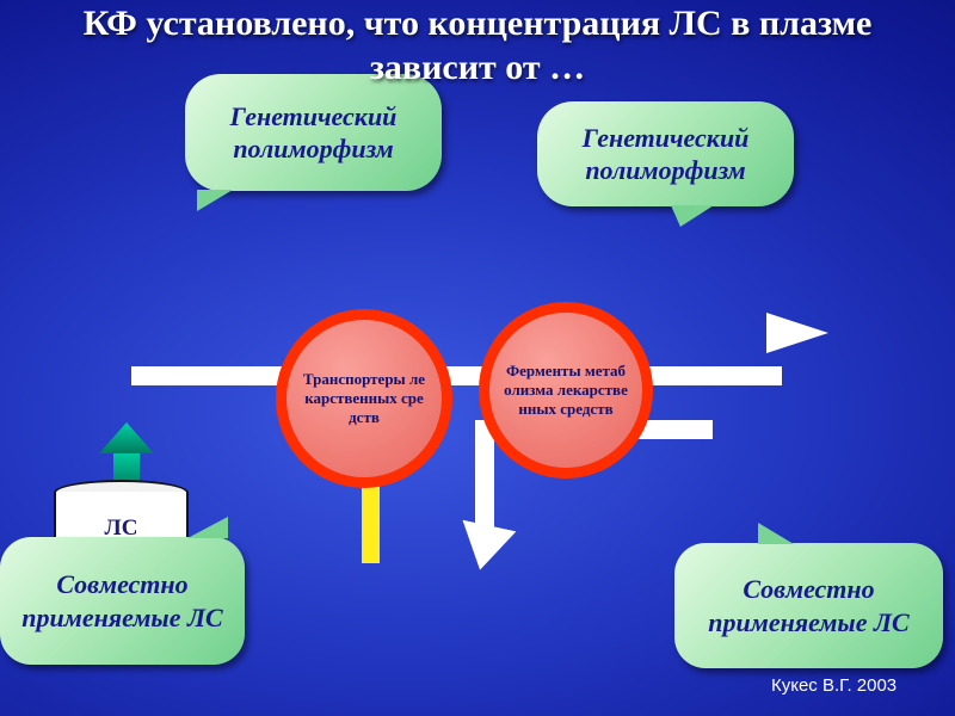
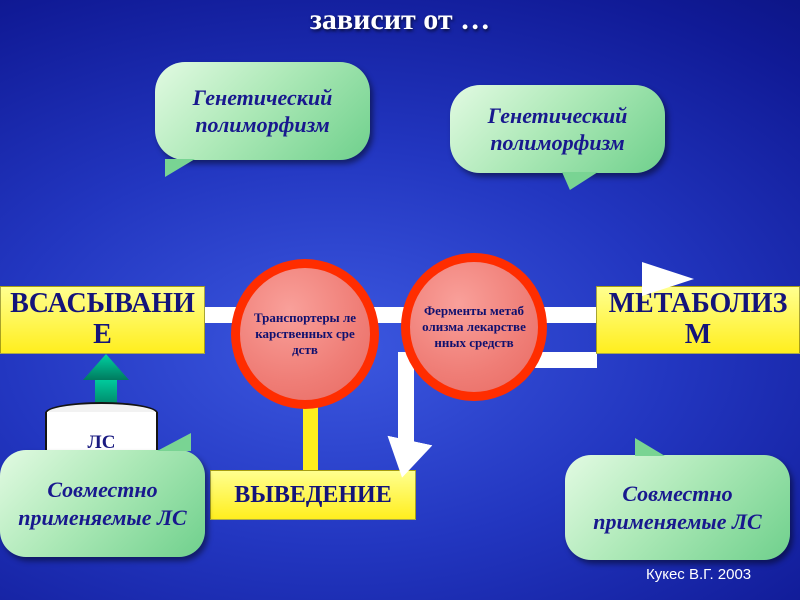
- КФ установлено, что концентрация ЛС в плазме
  зависит от …
  ЛС
+ ВСАСЫВАНИЕ
+ МЕТАБОЛИЗМ
+ ВЫВЕДЕНИЕ
  Транспортеры лекарственных средств
  Ферменты метаболизма лекарственных средств
  Генетический полиморфизм
  Генетический полиморфизм
  Совместно применяемые ЛС
  Совместно применяемые ЛС
  Кукес В.Г. 2003
